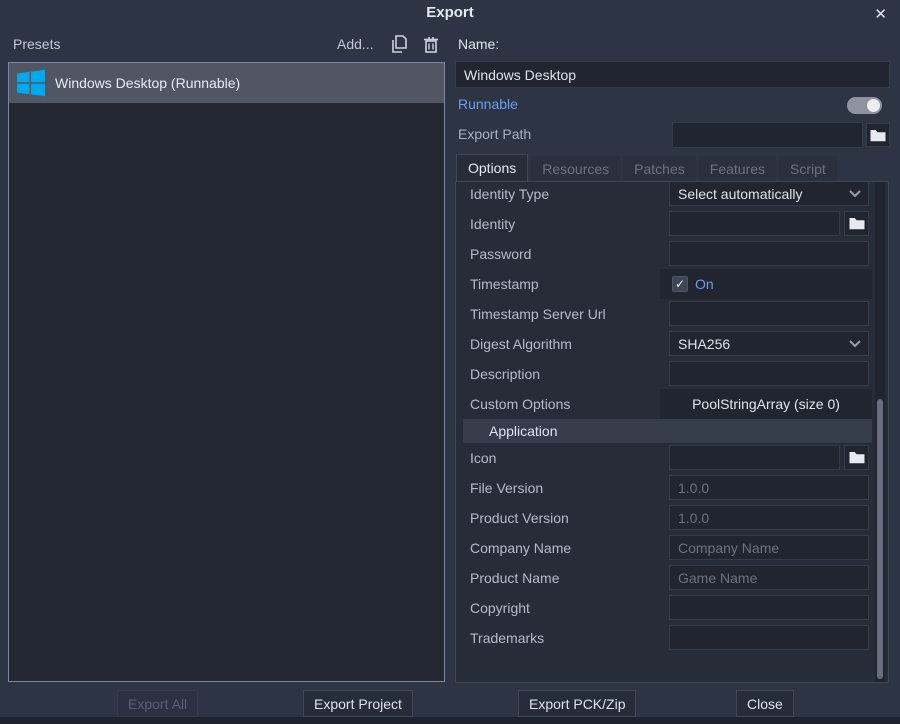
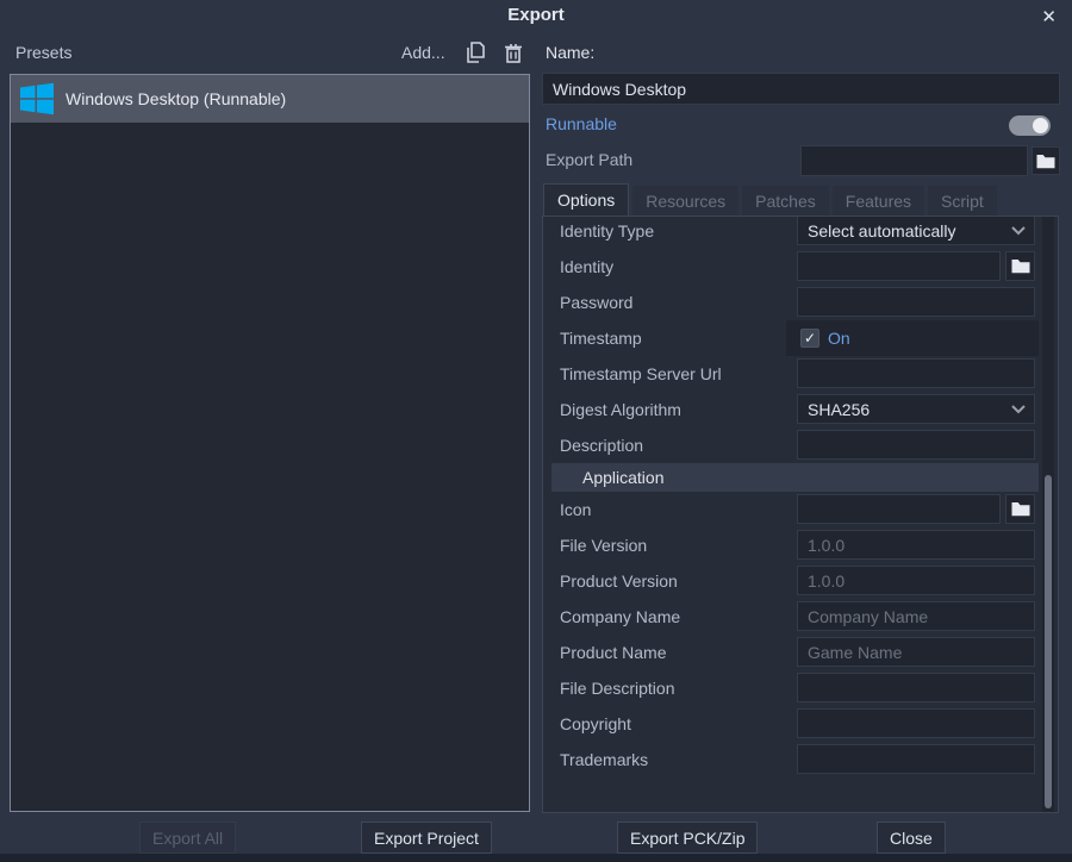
  Export
  ✕
  Presets
  Add...
  Windows Desktop (Runnable)
  Name:
  Windows Desktop
  Runnable
  Export Path
  Options
  Resources
  Patches
  Features
  Script
  Identity Type
  Select automatically
  Identity
  Password
  Timestamp
  ✓
  On
  Timestamp Server Url
  Digest Algorithm
  SHA256
  Description
- Custom Options
- PoolStringArray (size 0)
  Application
  Icon
  File Version
  1.0.0
  Product Version
  1.0.0
  Company Name
  Company Name
  Product Name
  Game Name
+ File Description
  Copyright
  Trademarks
  Export All
  Export Project
  Export PCK/Zip
  Close
